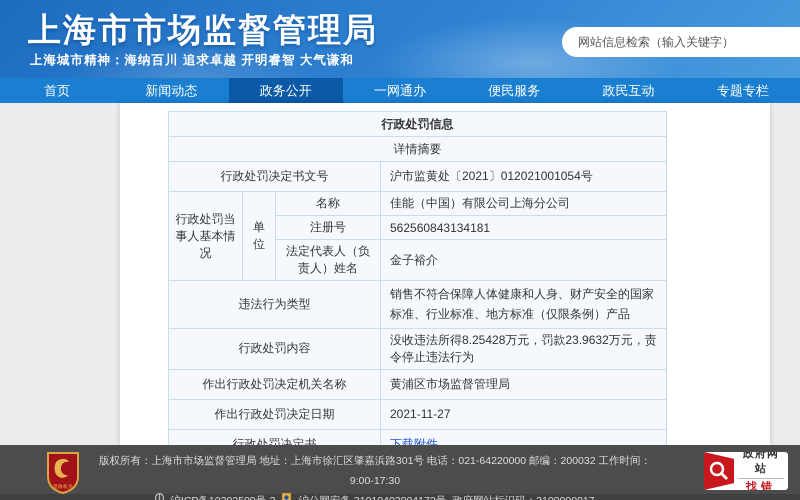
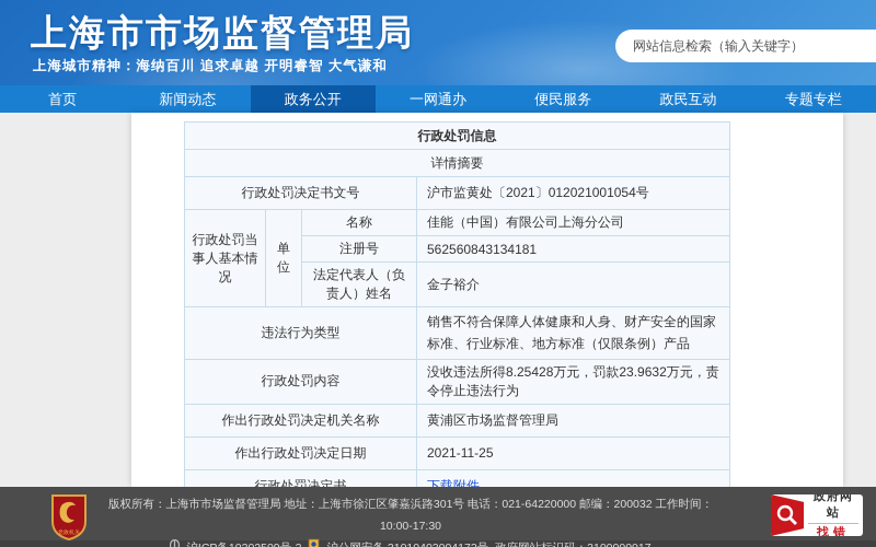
  上海市市场监督管理局
  上海城市精神：海纳百川 追求卓越 开明睿智 大气谦和
  网站信息检索（输入关键字）
  首页
  新闻动态
  政务公开
  一网通办
  便民服务
  政民互动
  专题专栏
  行政处罚信息
  详情摘要
  行政处罚决定书文号	沪市监黄处〔2021〕012021001054号
  行政处罚当事人基本情况	单位	名称	佳能（中国）有限公司上海分公司
  注册号	562560843134181
  法定代表人（负责人）姓名	金子裕介
  违法行为类型	销售不符合保障人体健康和人身、财产安全的国家标准、行业标准、地方标准（仅限条例）产品
  行政处罚内容	没收违法所得8.25428万元，罚款23.9632万元，责令停止违法行为
  作出行政处罚决定机关名称	黄浦区市场监督管理局
- 作出行政处罚决定日期	2021-11-27
+ 作出行政处罚决定日期	2021-11-25
  行政处罚决定书	下载附件
- 版权所有：上海市市场监督管理局 地址：上海市徐汇区肇嘉浜路301号 电话：021-64220000 邮编：200032 工作时间：9:00-17:30
+ 版权所有：上海市市场监督管理局 地址：上海市徐汇区肇嘉浜路301号 电话：021-64220000 邮编：200032 工作时间：10:00-17:30
  政府网站
  找错
